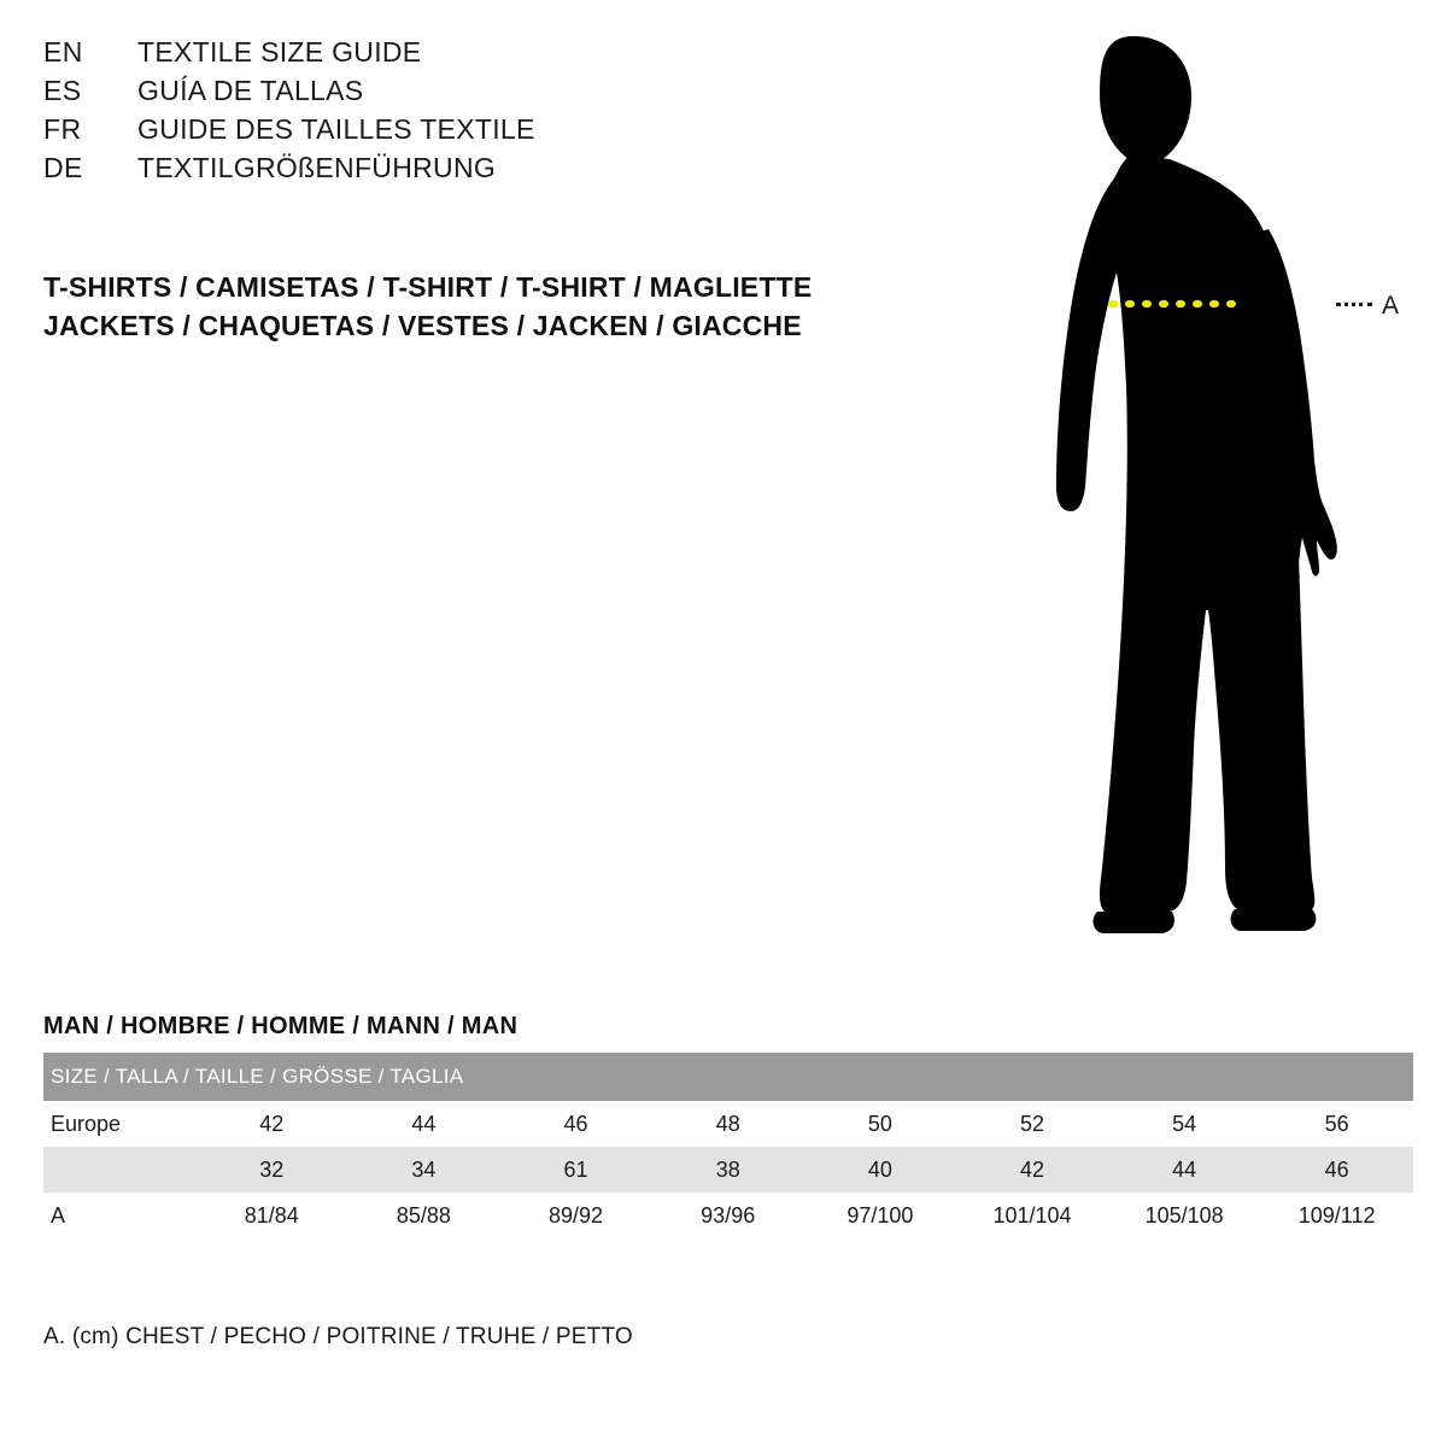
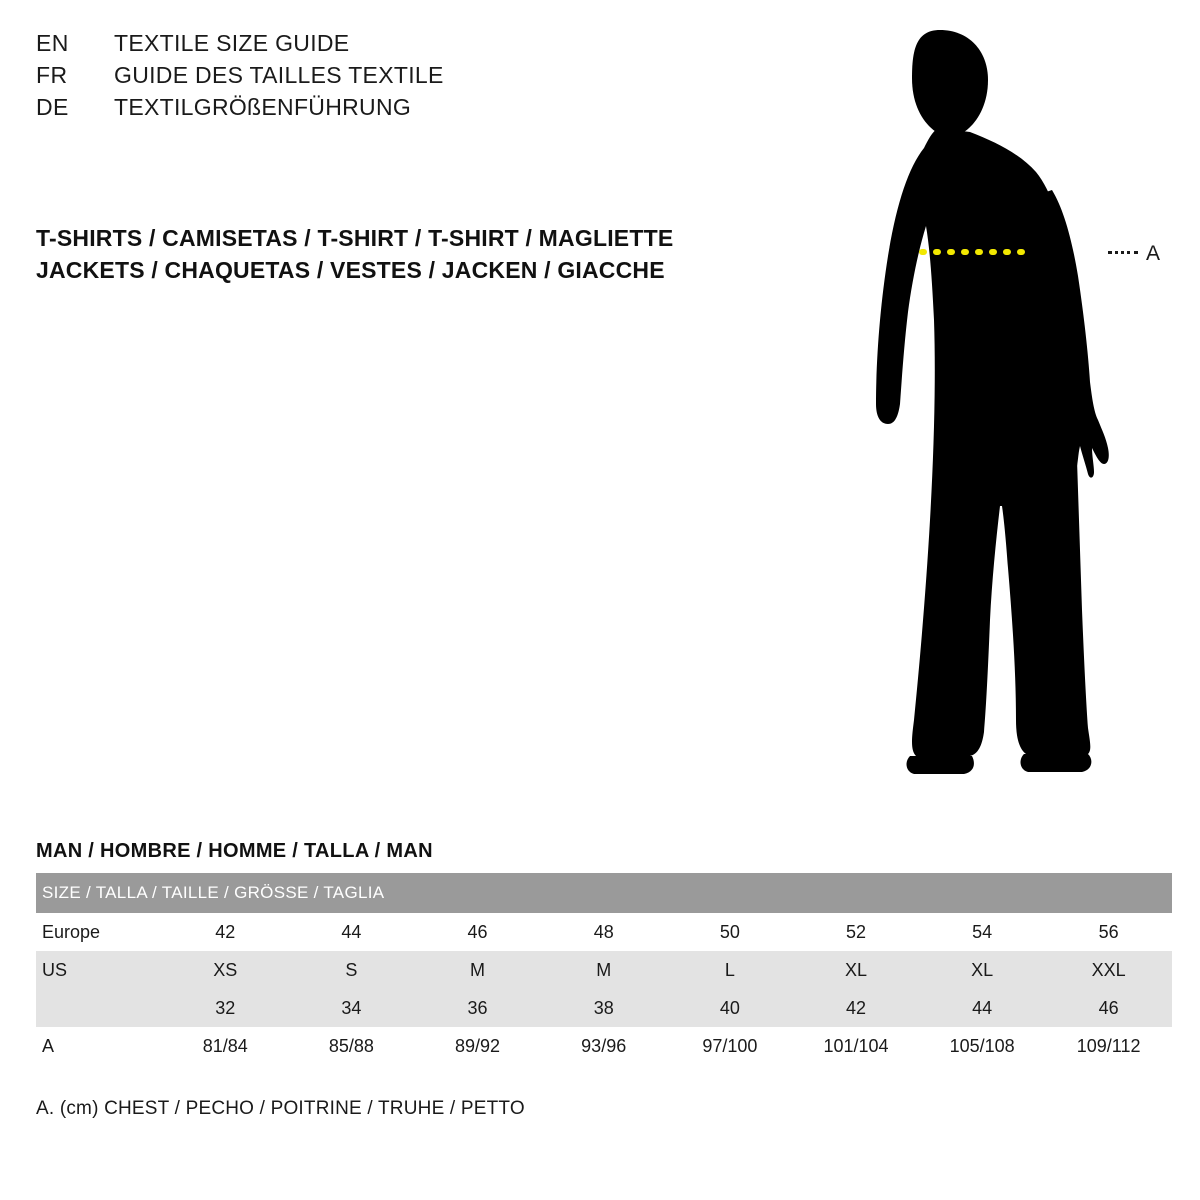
  EN
  TEXTILE SIZE GUIDE
- ES
- GUÍA DE TALLAS
  FR
  GUIDE DES TAILLES TEXTILE
  DE
  TEXTILGRÖßENFÜHRUNG
  T-SHIRTS / CAMISETAS / T-SHIRT / T-SHIRT / MAGLIETTE
  JACKETS / CHAQUETAS / VESTES / JACKEN / GIACCHE
  A
- MAN / HOMBRE / HOMME / MANN / MAN
+ MAN / HOMBRE / HOMME / TALLA / MAN
  SIZE / TALLA / TAILLE / GRÖSSE / TAGLIA
  Europe	42	44	46	48	50	52	54	56
+ US	XS	S	M	M	L	XL	XL	XXL
- 	32	34	61	38	40	42	44	46
+ 	32	34	36	38	40	42	44	46
  A	81/84	85/88	89/92	93/96	97/100	101/104	105/108	109/112
  A. (cm) CHEST / PECHO / POITRINE / TRUHE / PETTO
